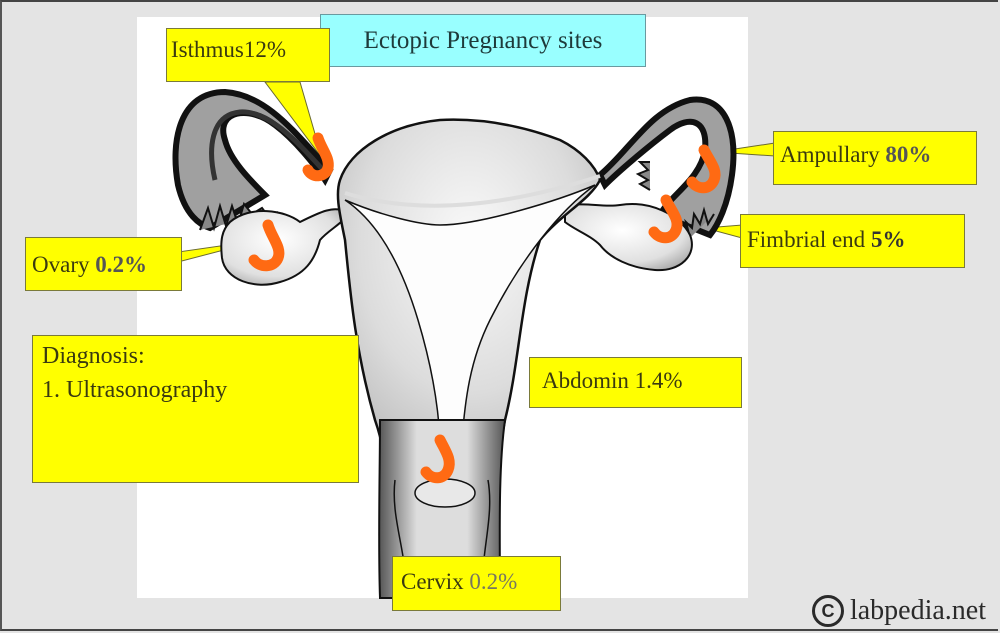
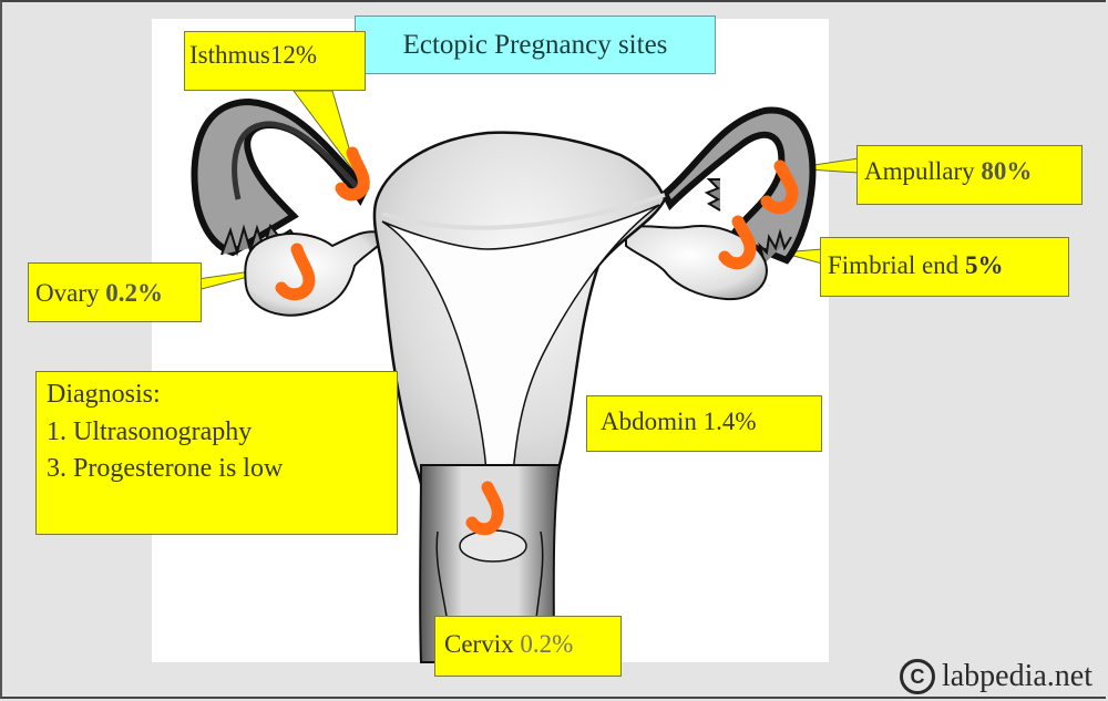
  Ectopic Pregnancy sites
  Isthmus12%
  Ampullary 80%
  Fimbrial end 5%
  Ovary 0.2%
  Abdomin 1.4%
  Cervix 0.2%
  Diagnosis:
  1. Ultrasonography
+ 3. Progesterone is low
  C
  labpedia.net
